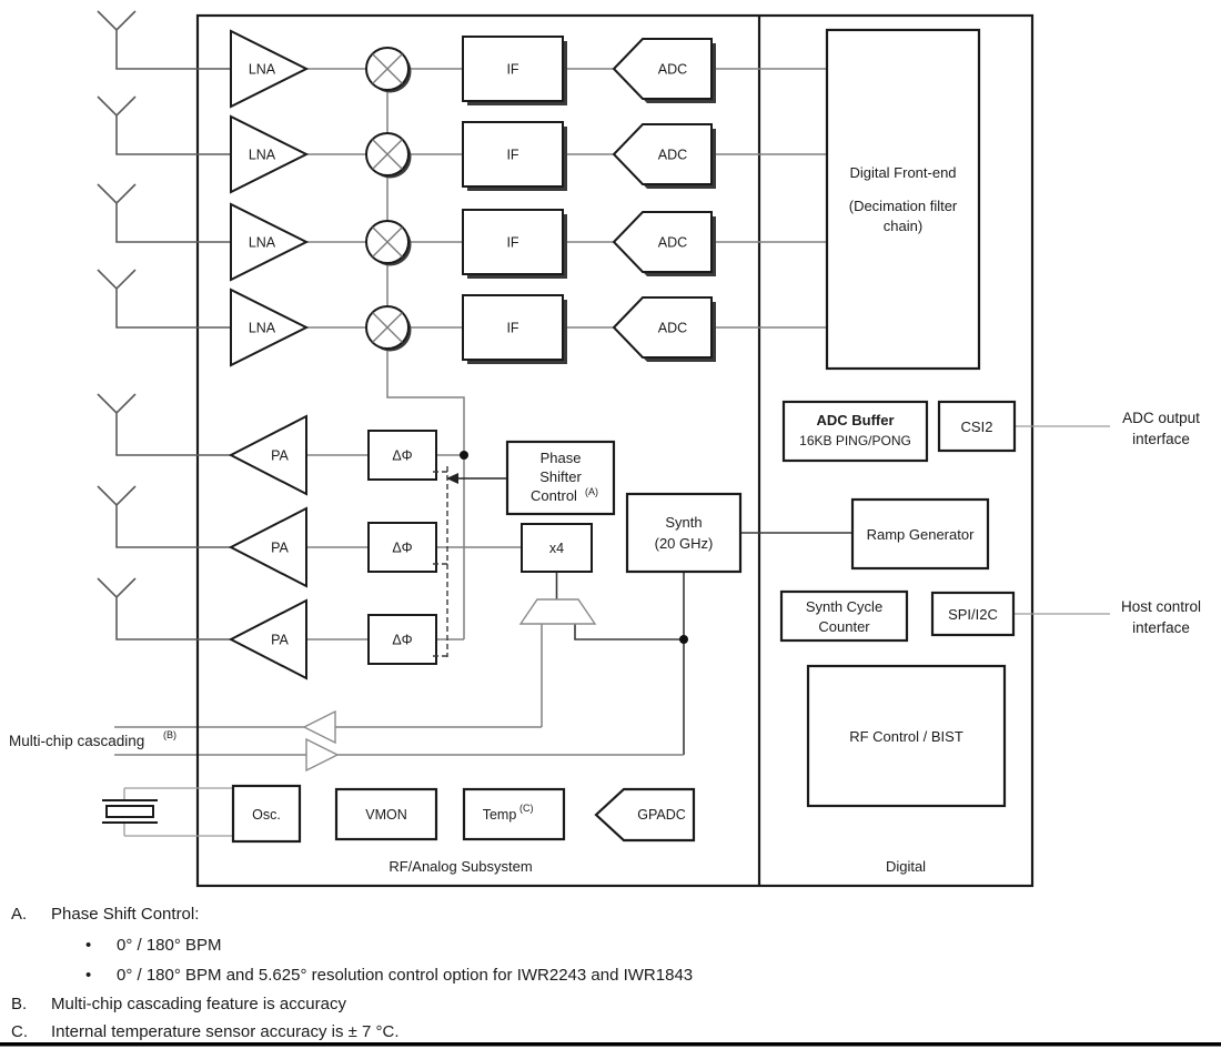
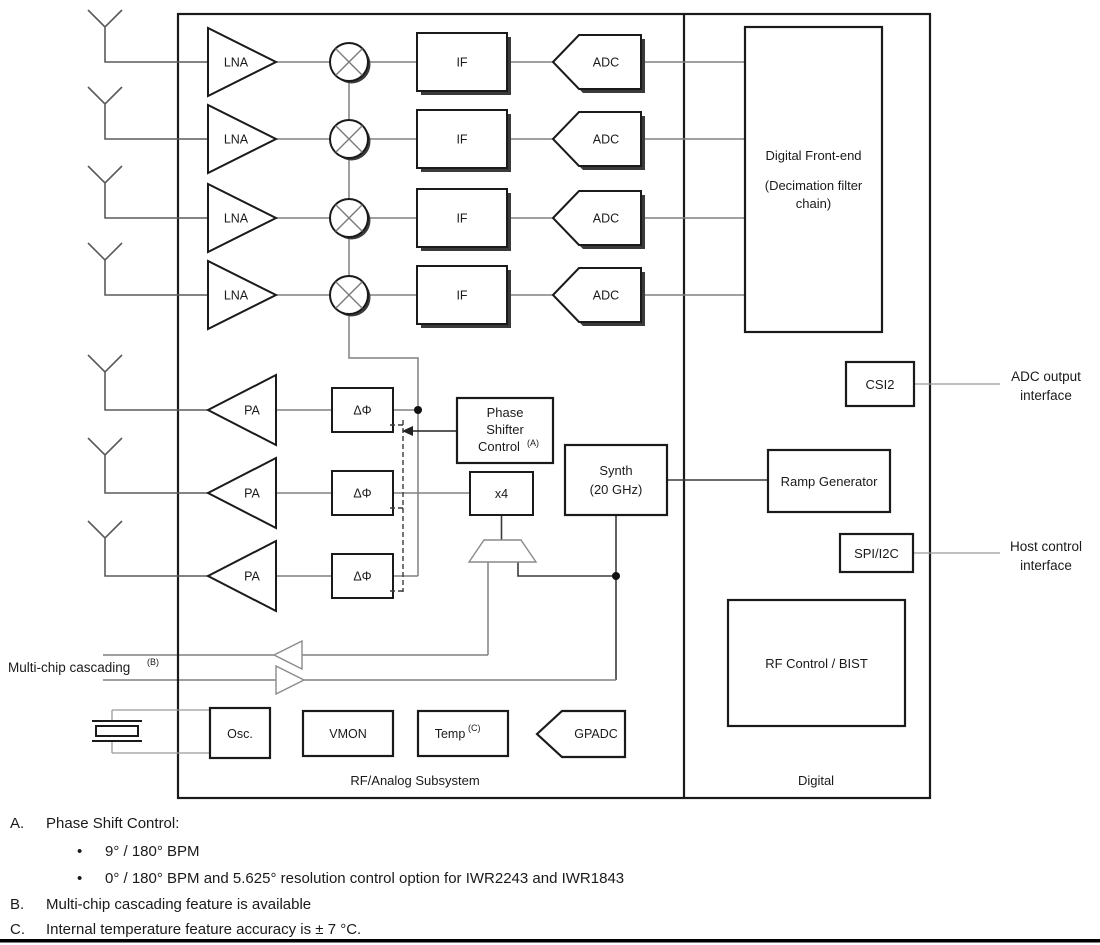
  Multi-chip cascading
  (B)
  LNA
  IF
  ADC
  LNA
  IF
  ADC
  LNA
  IF
  ADC
  LNA
  IF
  ADC
  PA
  ΔΦ
  PA
  ΔΦ
  PA
  ΔΦ
  Phase
  Shifter
  Control
  (A)
  x4
  Synth
  (20 GHz)
  Osc.
  VMON
  Temp
  (C)
  GPADC
  RF/Analog Subsystem
  Digital
  Digital Front-end
  (Decimation filter
  chain)
- ADC Buffer
- 16KB PING/PONG
  CSI2
  ADC output
  interface
  Ramp Generator
- Synth Cycle
- Counter
  SPI/I2C
  Host control
  interface
  RF Control / BIST
  A.
  Phase Shift Control:
  •
- 0° / 180° BPM
+ 9° / 180° BPM
  •
  0° / 180° BPM and 5.625° resolution control option for IWR2243 and IWR1843
  B.
- Multi-chip cascading feature is accuracy
+ Multi-chip cascading feature is available
  C.
- Internal temperature sensor accuracy is ± 7 °C.
+ Internal temperature feature accuracy is ± 7 °C.
